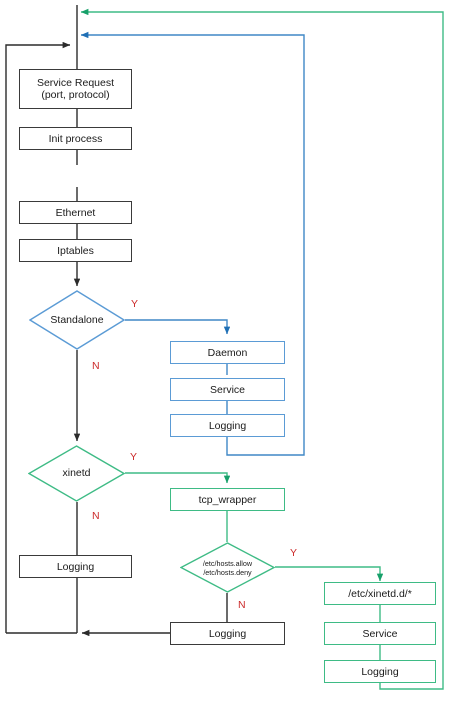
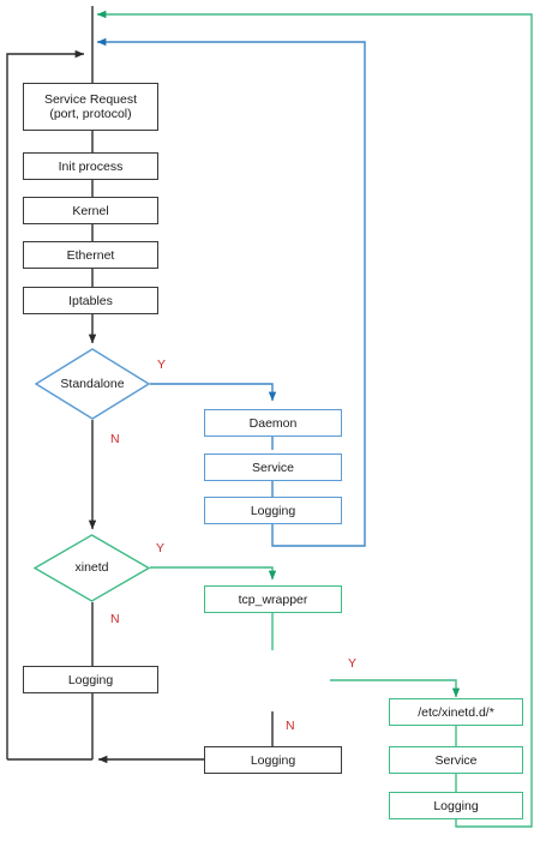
  Service Request
  (port, protocol)
  Init process
+ Kernel
  Ethernet
  Iptables
  Standalone
  Y
  N
  Daemon
  Service
  Logging
  xinetd
  Y
  N
  tcp_wrapper
- /etc/hosts.allow
- /etc/hosts.deny
  Y
  N
  Logging
  Logging
  /etc/xinetd.d/*
  Service
  Logging
